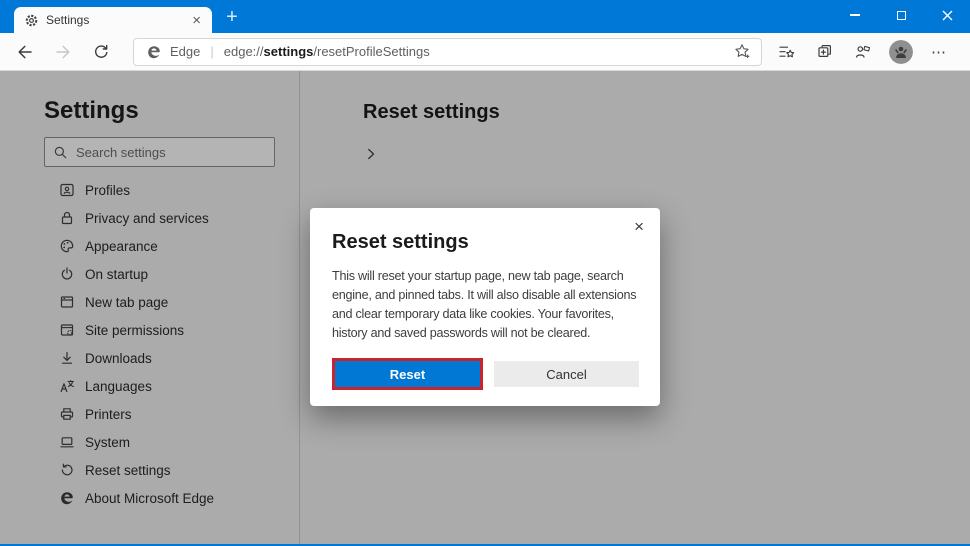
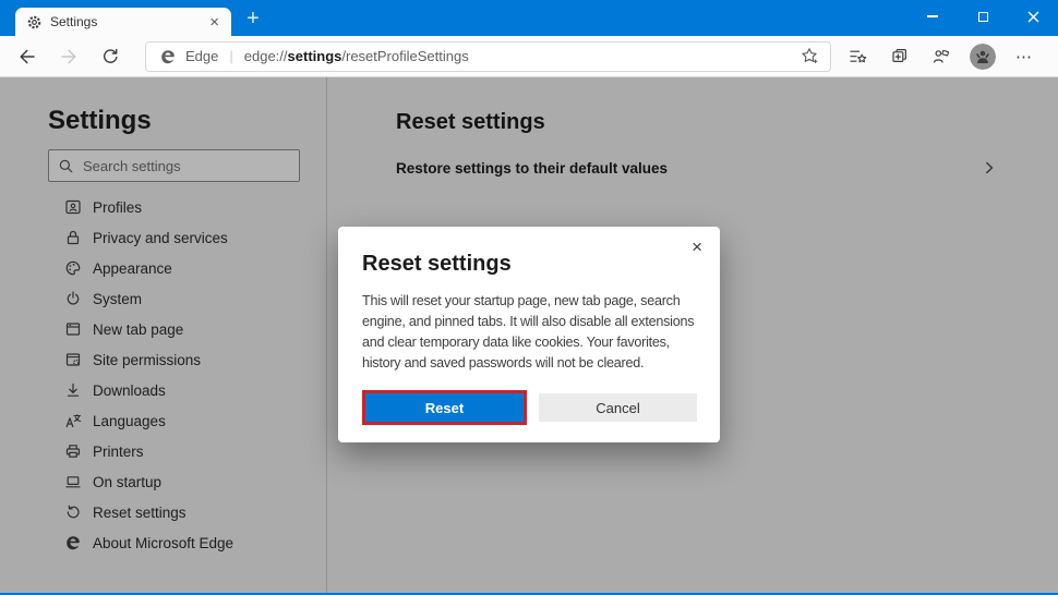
  Settings
  ×
  +
  Edge
  |
  edge://settings/resetProfileSettings
  ⋯
  Settings
  Search settings
  Profiles
  Privacy and services
  Appearance
- On startup
+ System
  New tab page
  Site permissions
  Downloads
  Languages
  Printers
- System
+ On startup
  Reset settings
  About Microsoft Edge
  Reset settings
+ Restore settings to their default values
  ×
  Reset settings
  This will reset your startup page, new tab page, search engine, and pinned tabs. It will also disable all extensions and clear temporary data like cookies. Your favorites, history and saved passwords will not be cleared.
  Reset
  Cancel
